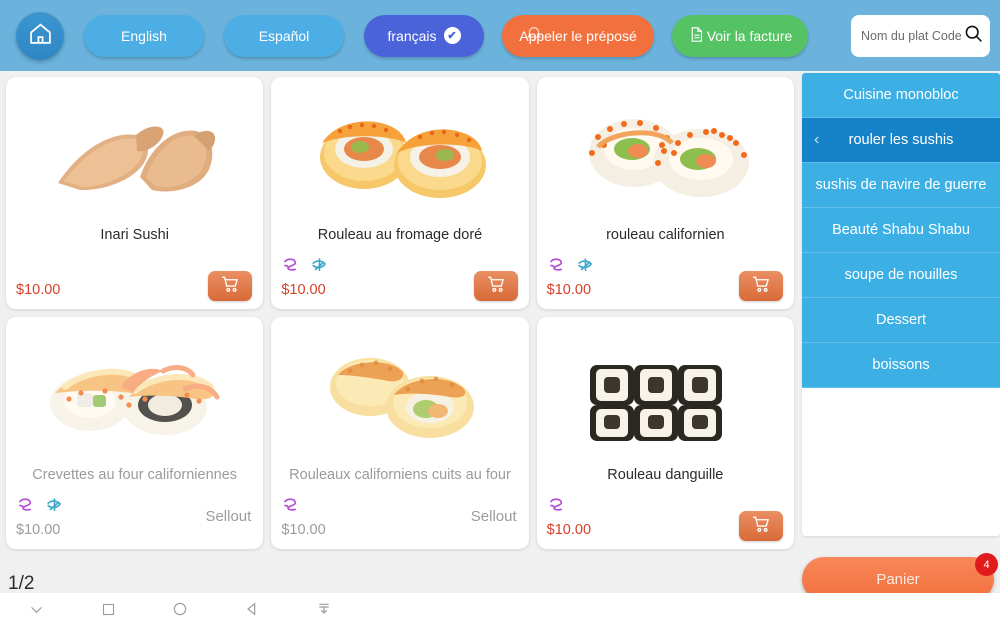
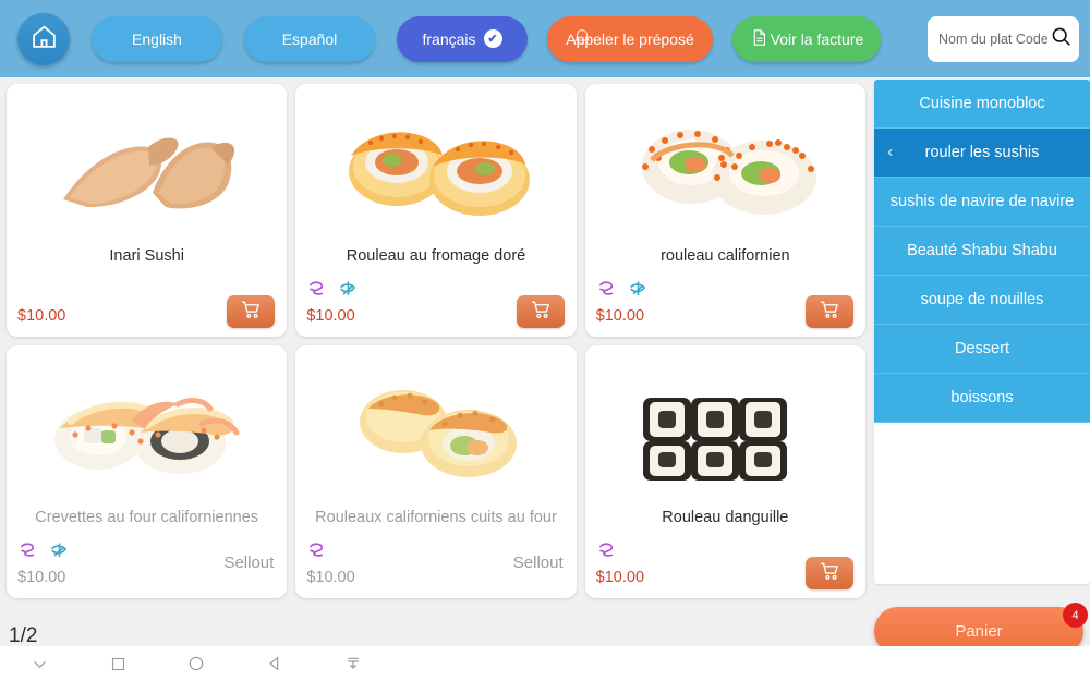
  English
  Español
  français
  ✔
  Appeler le préposé
  Voir la facture
  Nom du plat Code
  Inari Sushi
  $10.00
  Rouleau au fromage doré
  $10.00
  rouleau californien
  $10.00
  Crevettes au four californiennes
  Sellout
  $10.00
  Rouleaux californiens cuits au four
  Sellout
  $10.00
  Rouleau danguille
  $10.00
  Cuisine monobloc
  ‹
  rouler les sushis
- sushis de navire de guerre
+ sushis de navire de navire
  Beauté Shabu Shabu
  soupe de nouilles
  Dessert
  boissons
  Panier
  4
  1/2
